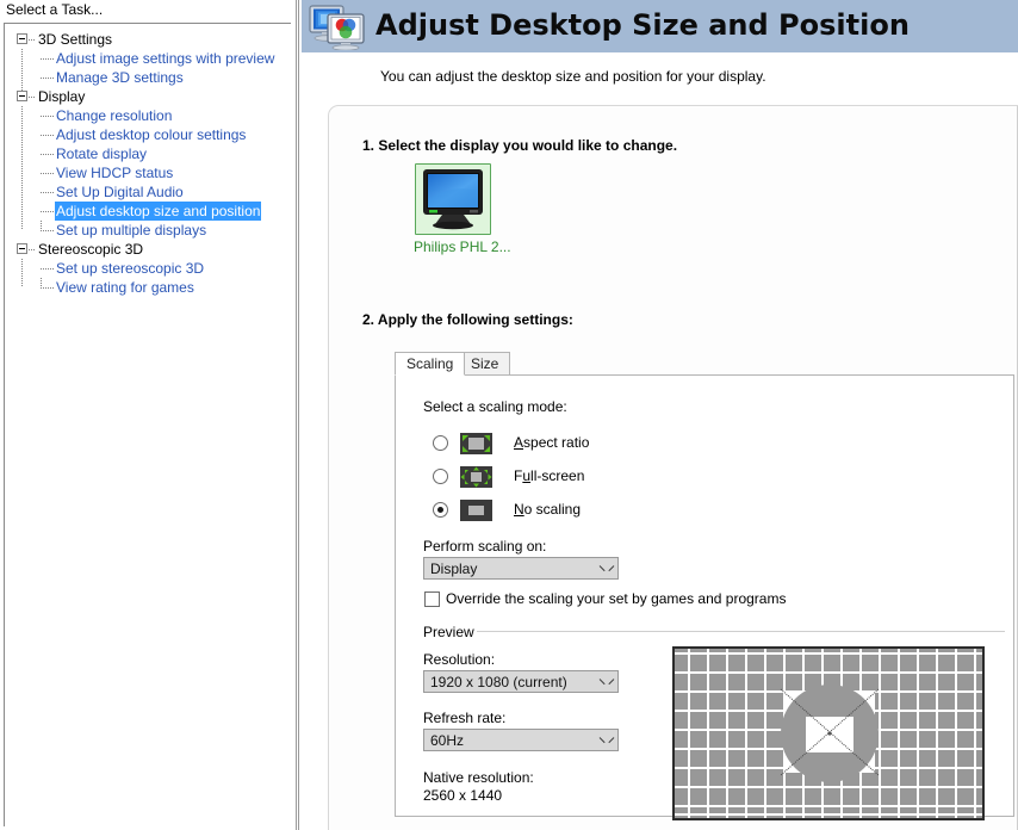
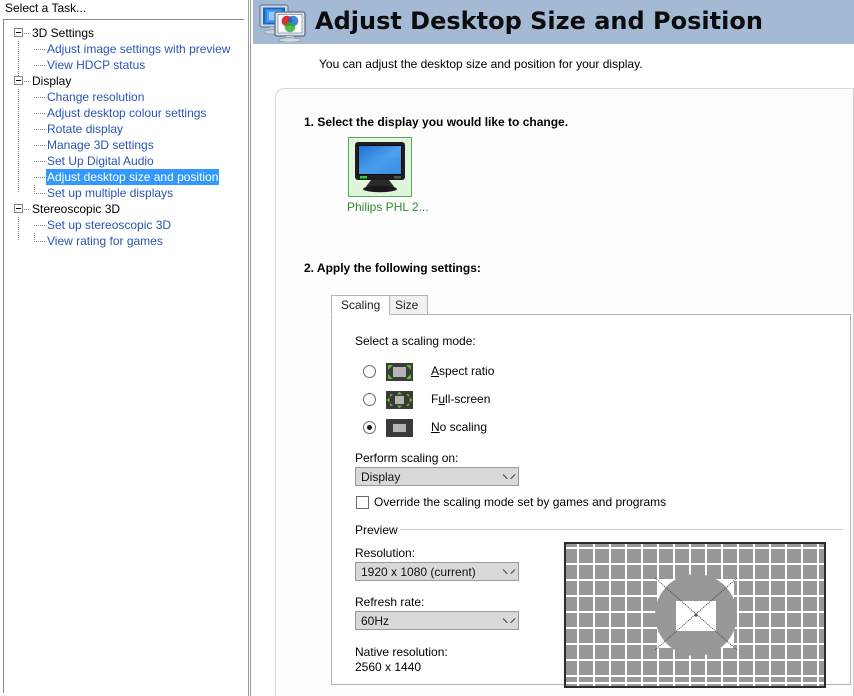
  Select a Task...
  3D Settings
  Adjust image settings with preview
- Manage 3D settings
+ View HDCP status
  Display
  Change resolution
  Adjust desktop colour settings
  Rotate display
- View HDCP status
+ Manage 3D settings
  Set Up Digital Audio
  Adjust desktop size and position
  Set up multiple displays
  Stereoscopic 3D
  Set up stereoscopic 3D
  View rating for games
  Adjust Desktop Size and Position
  You can adjust the desktop size and position for your display.
  1. Select the display you would like to change.
  Philips PHL 2...
  2. Apply the following settings:
  Scaling
  Size
  Select a scaling mode:
  Aspect ratio
  Full-screen
  No scaling
  Perform scaling on:
  Display
- Override the scaling your set by games and programs
+ Override the scaling mode set by games and programs
  Preview
  Resolution:
  1920 x 1080 (current)
  Refresh rate:
  60Hz
  Native resolution:
  2560 x 1440
